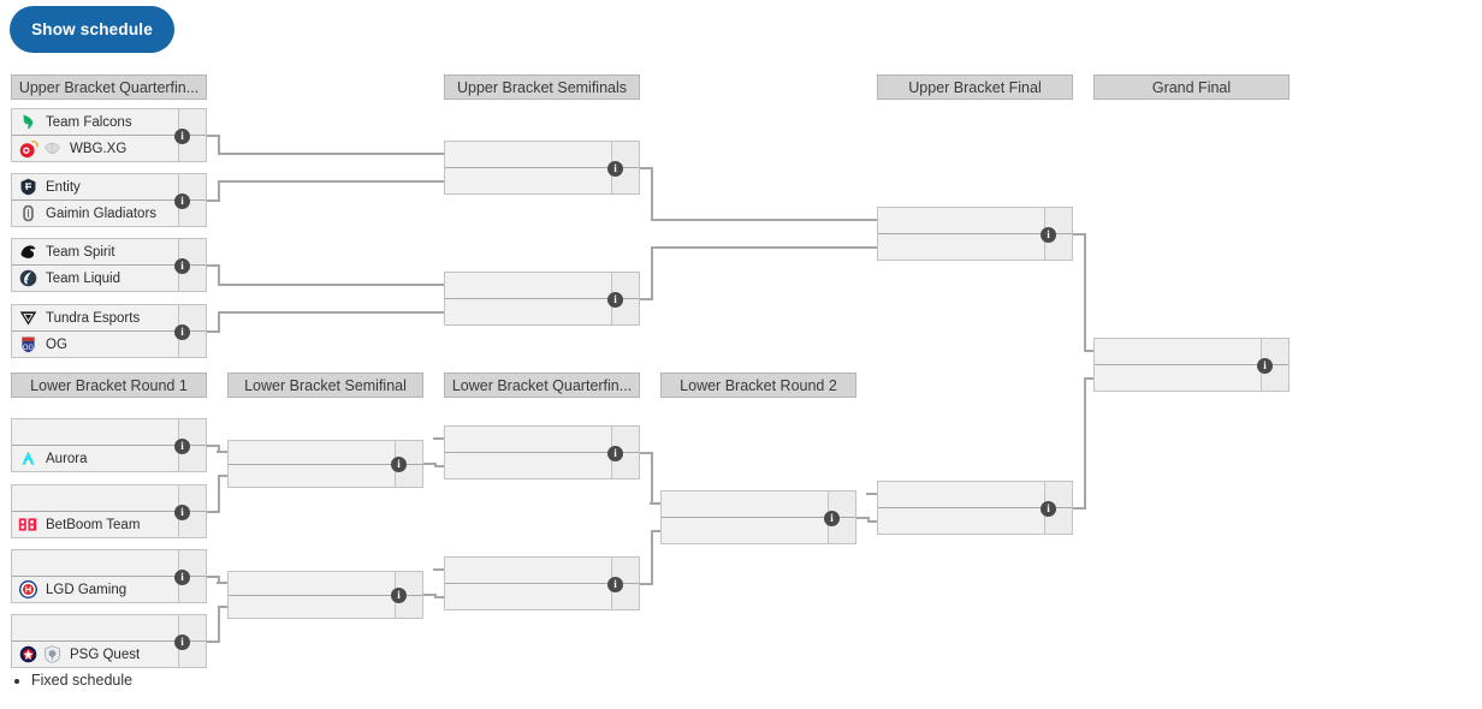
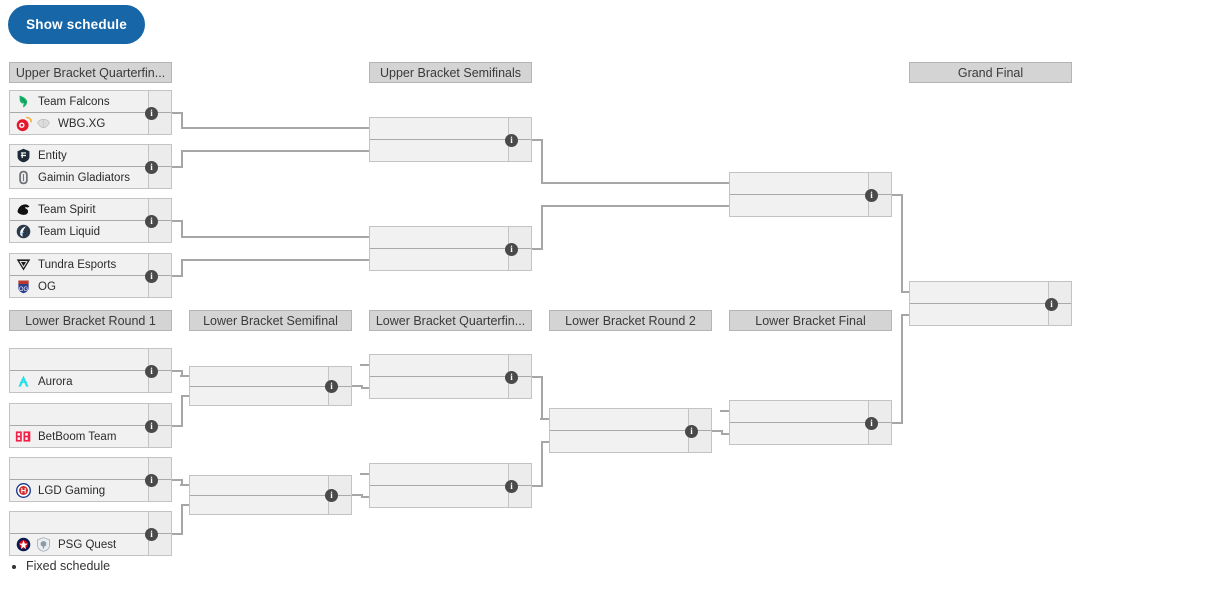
  Show schedule
  Upper Bracket Quarterfin...
  Upper Bracket Semifinals
- Upper Bracket Final
  Grand Final
  Lower Bracket Round 1
  Lower Bracket Semifinal
  Lower Bracket Quarterfin...
  Lower Bracket Round 2
+ Lower Bracket Final
  Team Falcons
  WBG.XG
  i
  Entity
  Gaimin Gladiators
  i
  Team Spirit
  Team Liquid
  i
  Tundra Esports
  OG
  i
  i
  i
  i
  i
  Aurora
  i
  BetBoom Team
  i
  LGD Gaming
  i
  PSG Quest
  i
  i
  i
  i
  i
  i
  i
  Fixed schedule
